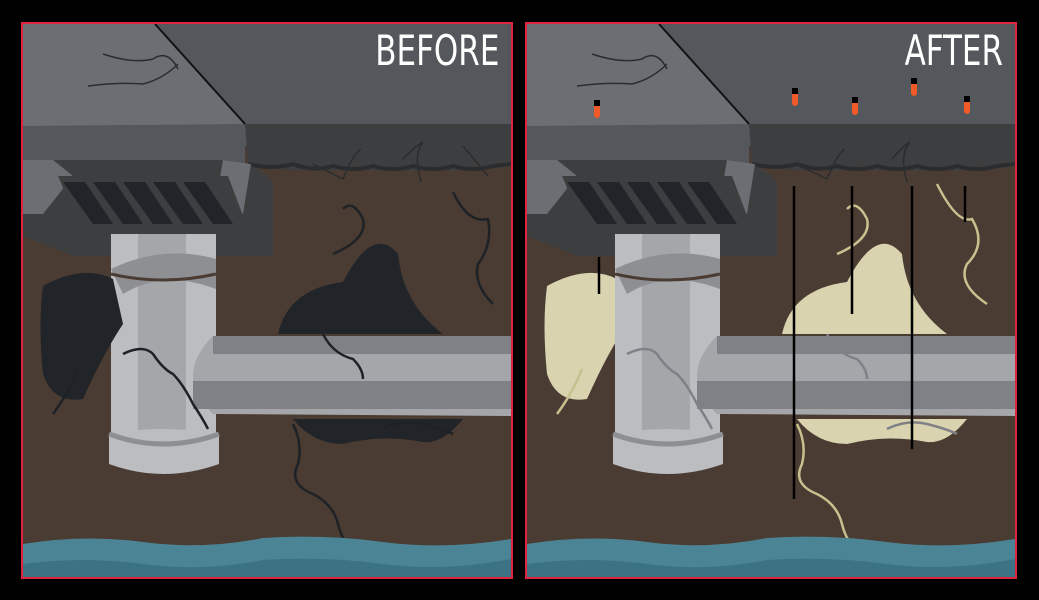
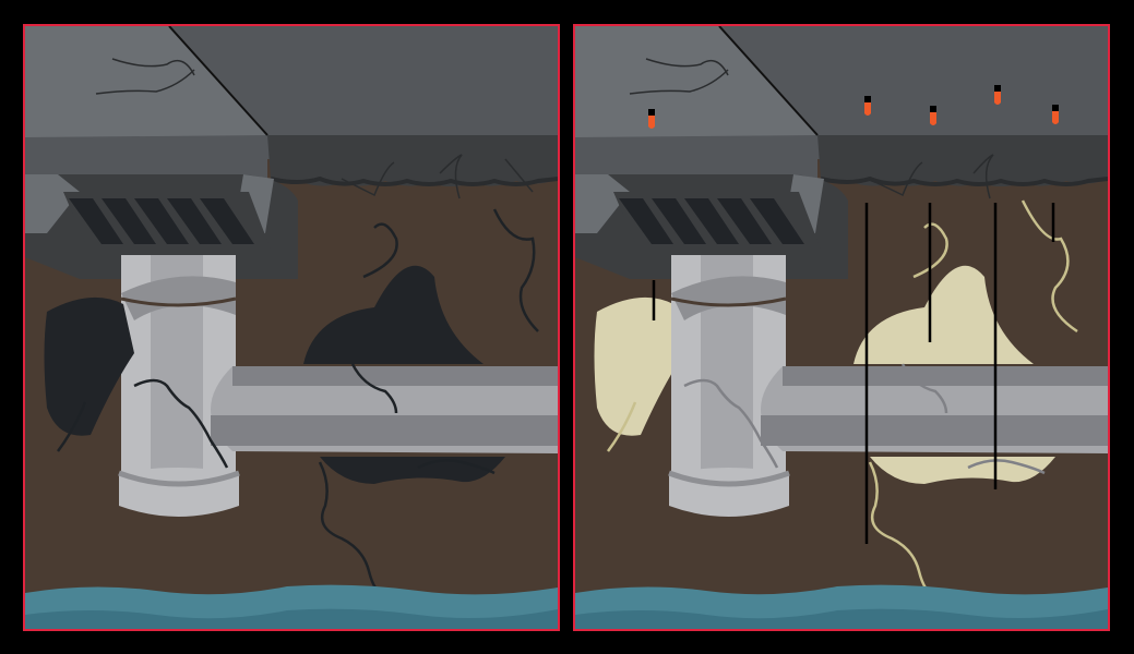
- BEFORE
- AFTER
